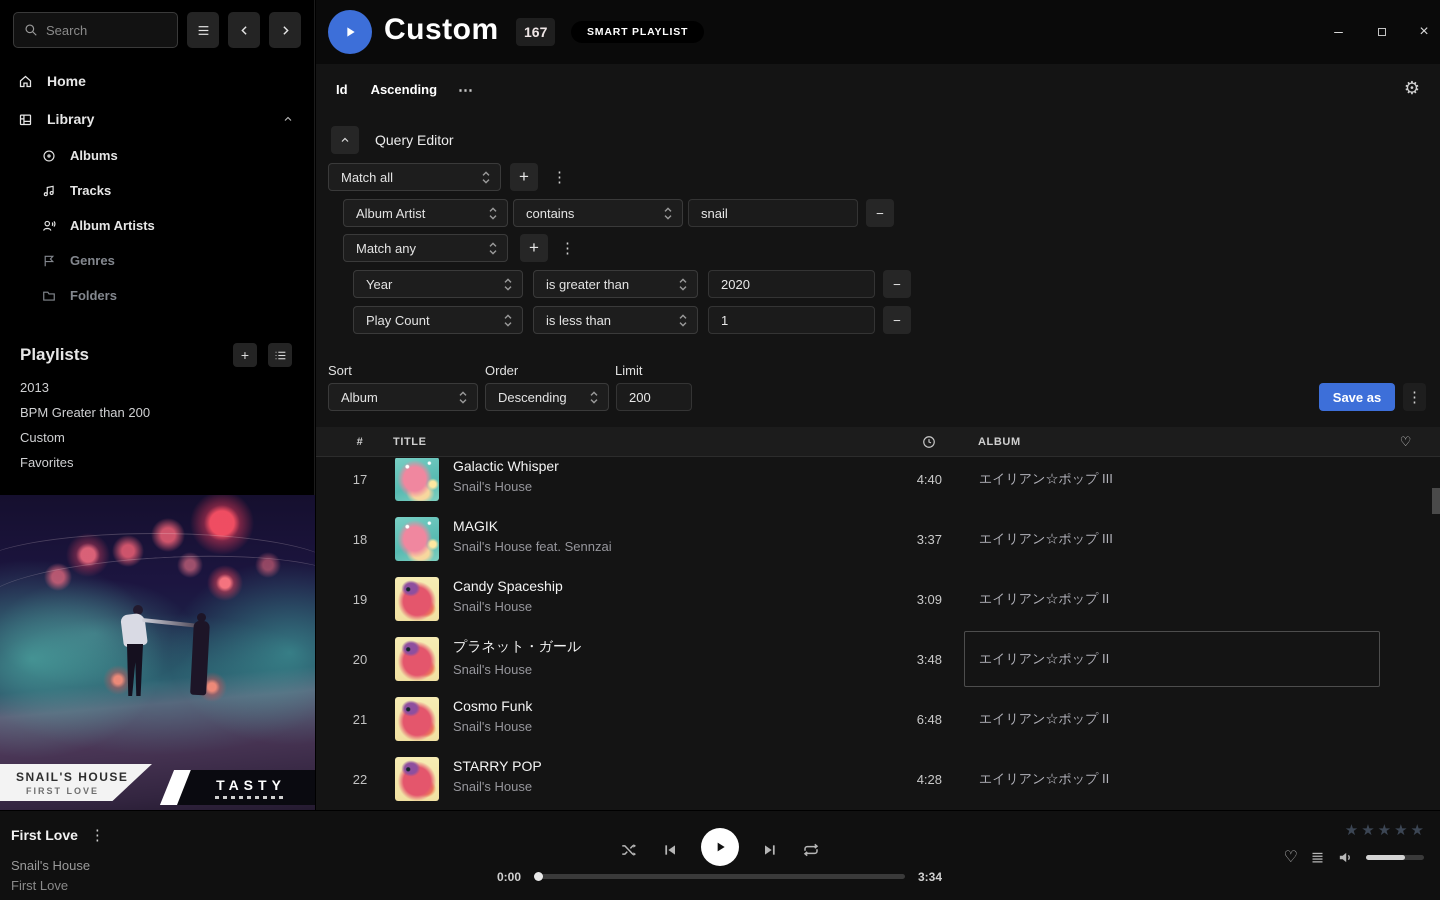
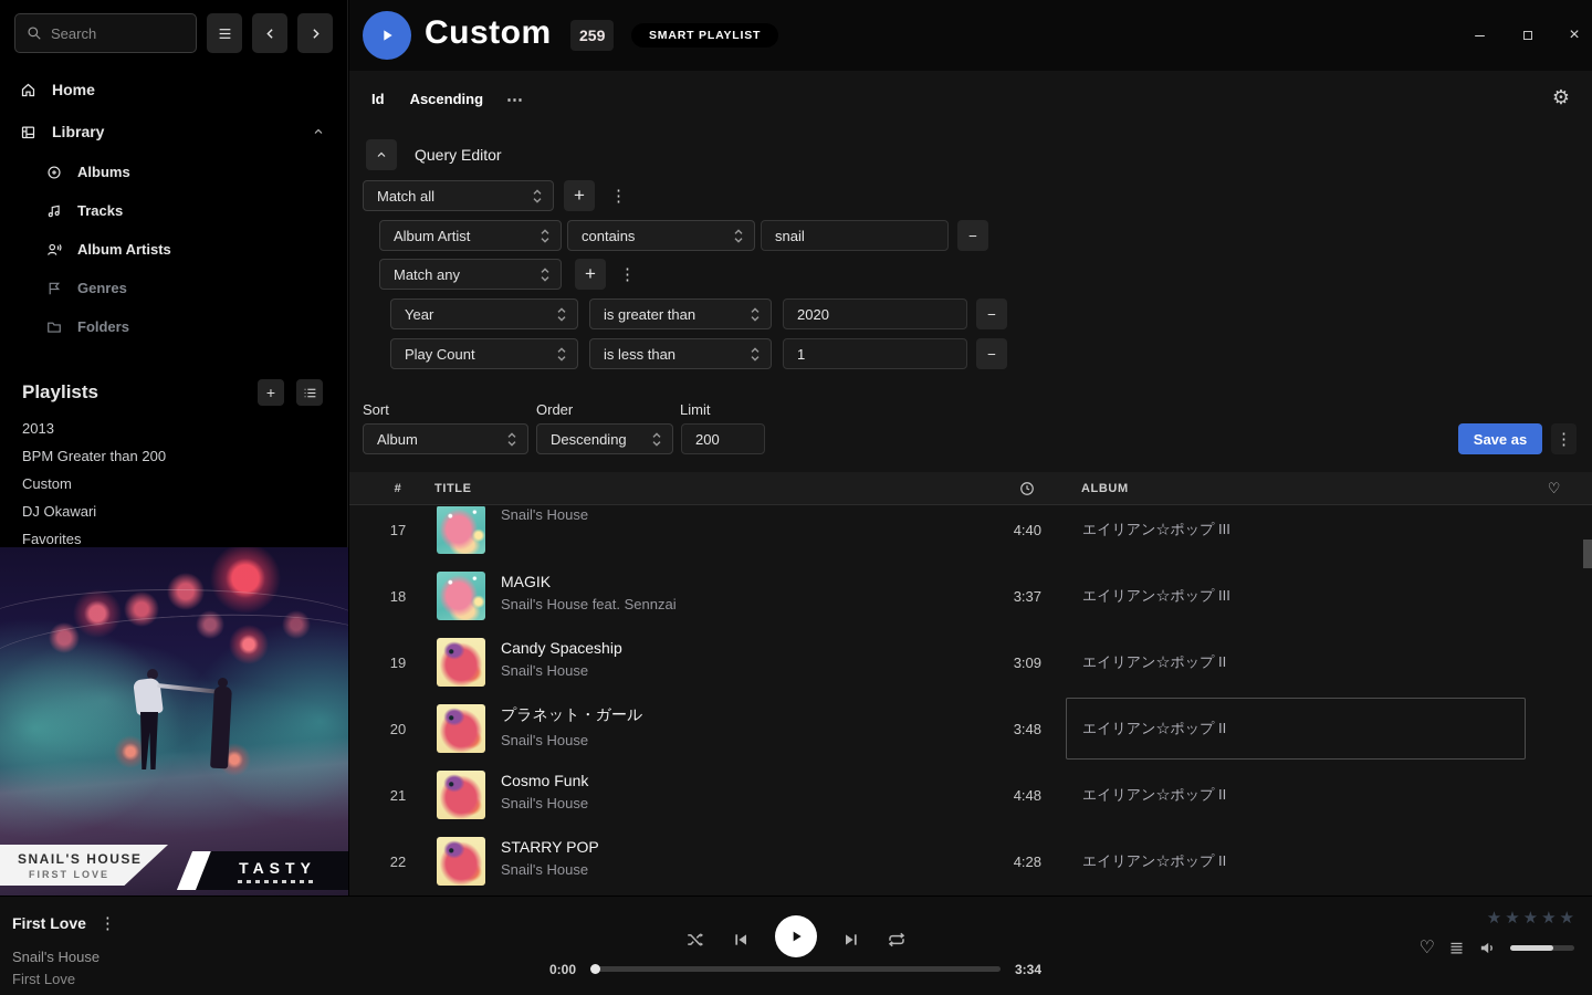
  Search
  Home
  Library
  Albums
  Tracks
  Album Artists
  Genres
  Folders
  Playlists
  +
  2013
  BPM Greater than 200
  Custom
+ DJ Okawari
  Favorites
  SNAIL'S HOUSE
  FIRST LOVE
  TASTY
  Custom
- 167
+ 259
  SMART PLAYLIST
  ×
  Id
  Ascending
  ⋯
  ⚙
  Query Editor
  Match all
  +
  ⋮
  Album Artist
  contains
  snail
  −
  Match any
  +
  ⋮
  Year
  is greater than
  2020
  −
  Play Count
  is less than
  1
  −
  Sort
  Order
  Limit
  Album
  Descending
  200
  Save as
  ⋮
  #
  TITLE
  ALBUM
  ♡
  17
- Galactic Whisper
  Snail's House
  4:40
  エイリアン☆ポップ III
  18
  MAGIK
  Snail's House feat. Sennzai
  3:37
  エイリアン☆ポップ III
  19
  Candy Spaceship
  Snail's House
  3:09
  エイリアン☆ポップ II
  20
  プラネット・ガール
  Snail's House
  3:48
  エイリアン☆ポップ II
  21
  Cosmo Funk
  Snail's House
- 6:48
+ 4:48
  エイリアン☆ポップ II
  22
  STARRY POP
  Snail's House
  4:28
  エイリアン☆ポップ II
  First Love
  ⋮
  Snail's House
  First Love
  0:00
  3:34
  ★
  ★
  ★
  ★
  ★
  ♡
